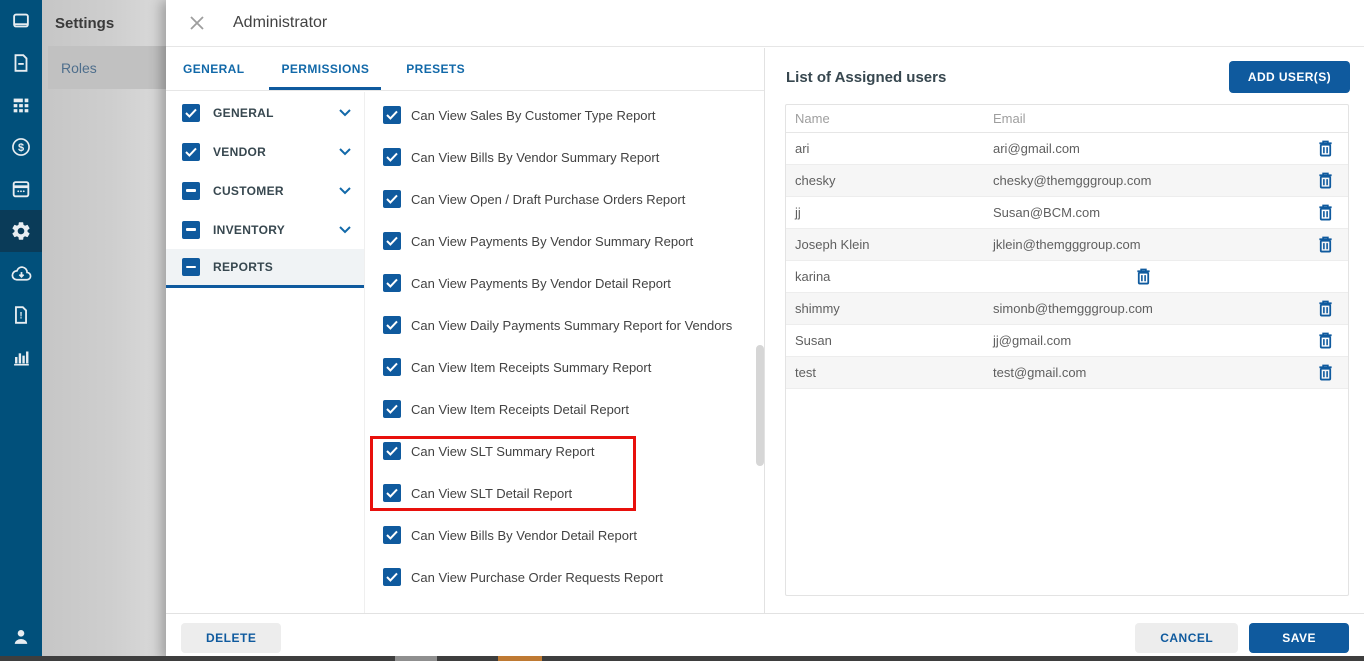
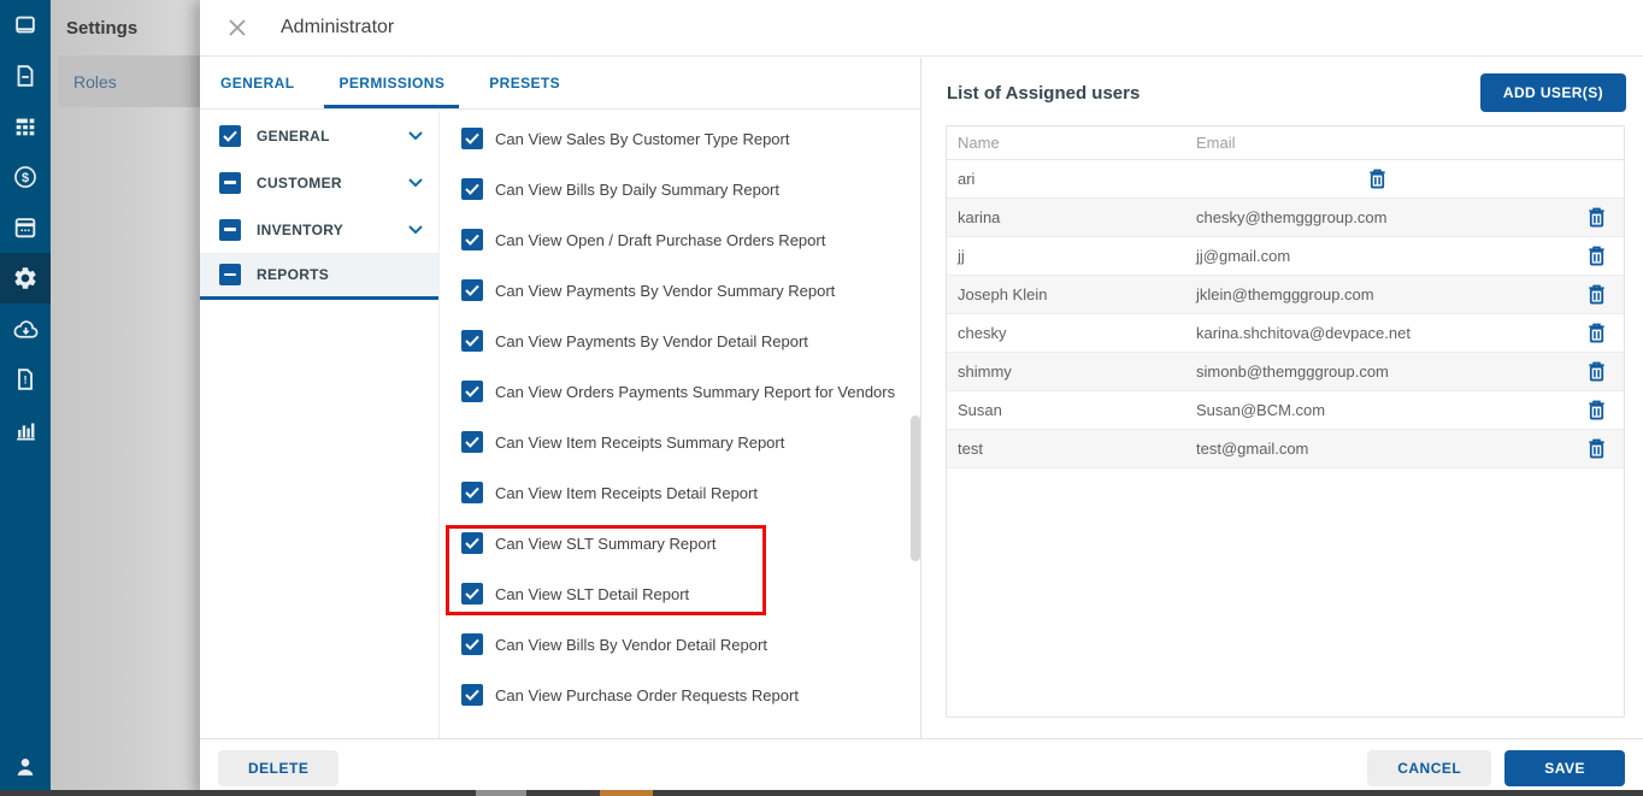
  $
  !
  Settings
  Roles
  Administrator
  GENERAL
  PERMISSIONS
  PRESETS
  GENERAL
- VENDOR
  CUSTOMER
  INVENTORY
  REPORTS
  Can View Sales By Customer Type Report
- Can View Bills By Vendor Summary Report
+ Can View Bills By Daily Summary Report
  Can View Open / Draft Purchase Orders Report
  Can View Payments By Vendor Summary Report
  Can View Payments By Vendor Detail Report
- Can View Daily Payments Summary Report for Vendors
+ Can View Orders Payments Summary Report for Vendors
  Can View Item Receipts Summary Report
  Can View Item Receipts Detail Report
  Can View SLT Summary Report
  Can View SLT Detail Report
  Can View Bills By Vendor Detail Report
  Can View Purchase Order Requests Report
  List of Assigned users
  ADD USER(S)
  Name
  Email
  ari
- ari@gmail.com
- chesky
+ karina
  chesky@themgggroup.com
  jj
- Susan@BCM.com
+ jj@gmail.com
  Joseph Klein
  jklein@themgggroup.com
- karina
+ chesky
+ karina.shchitova@devpace.net
  shimmy
  simonb@themgggroup.com
  Susan
- jj@gmail.com
+ Susan@BCM.com
  test
  test@gmail.com
  DELETE
  CANCEL
  SAVE
